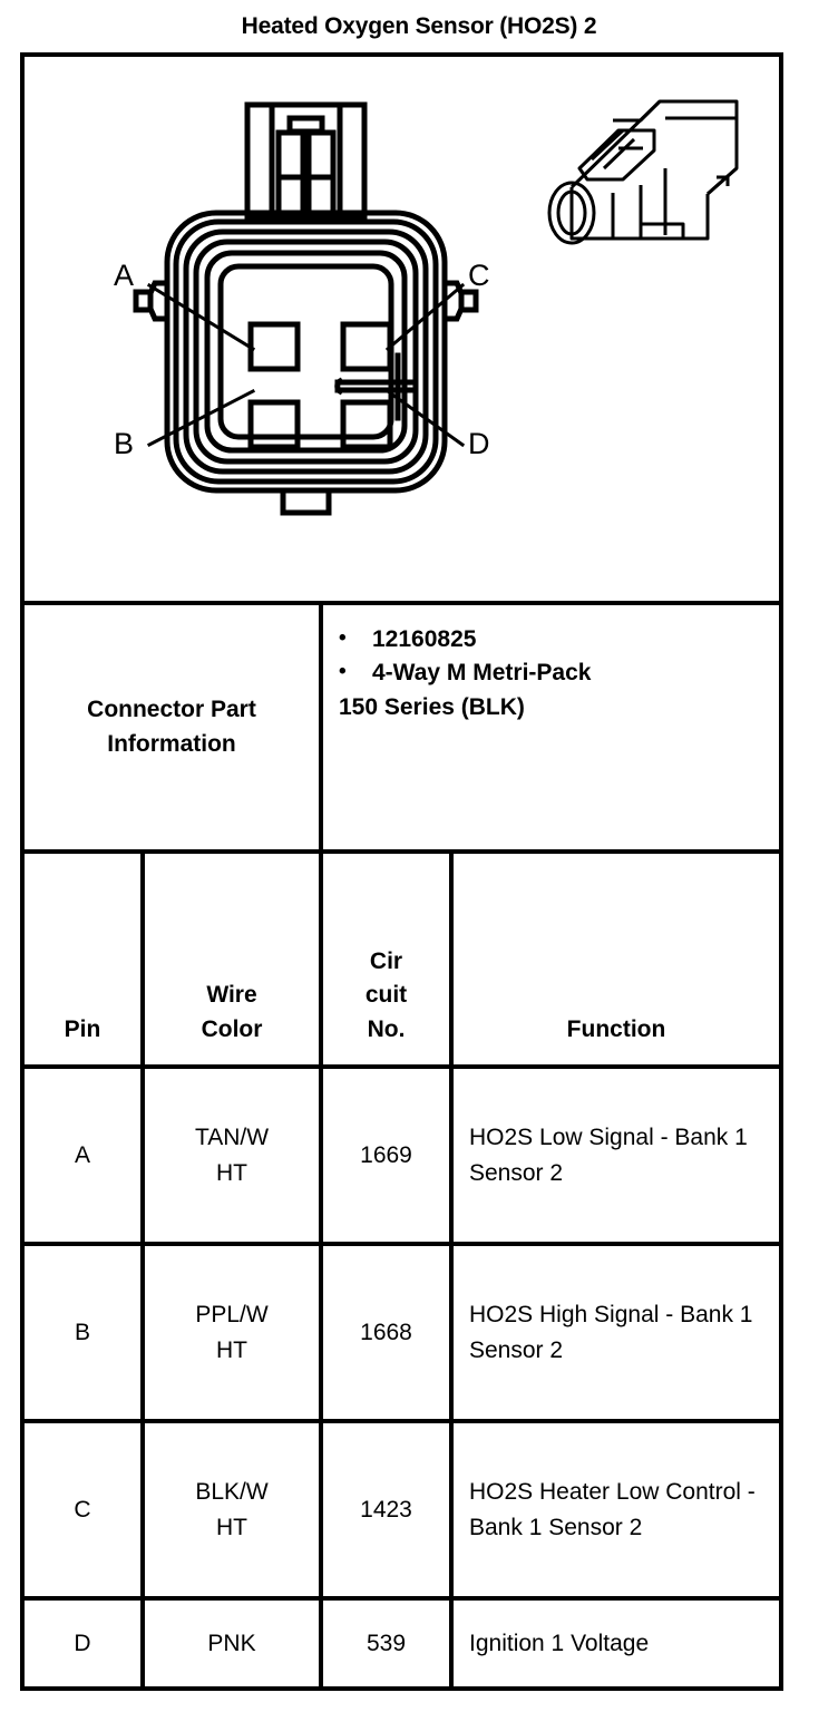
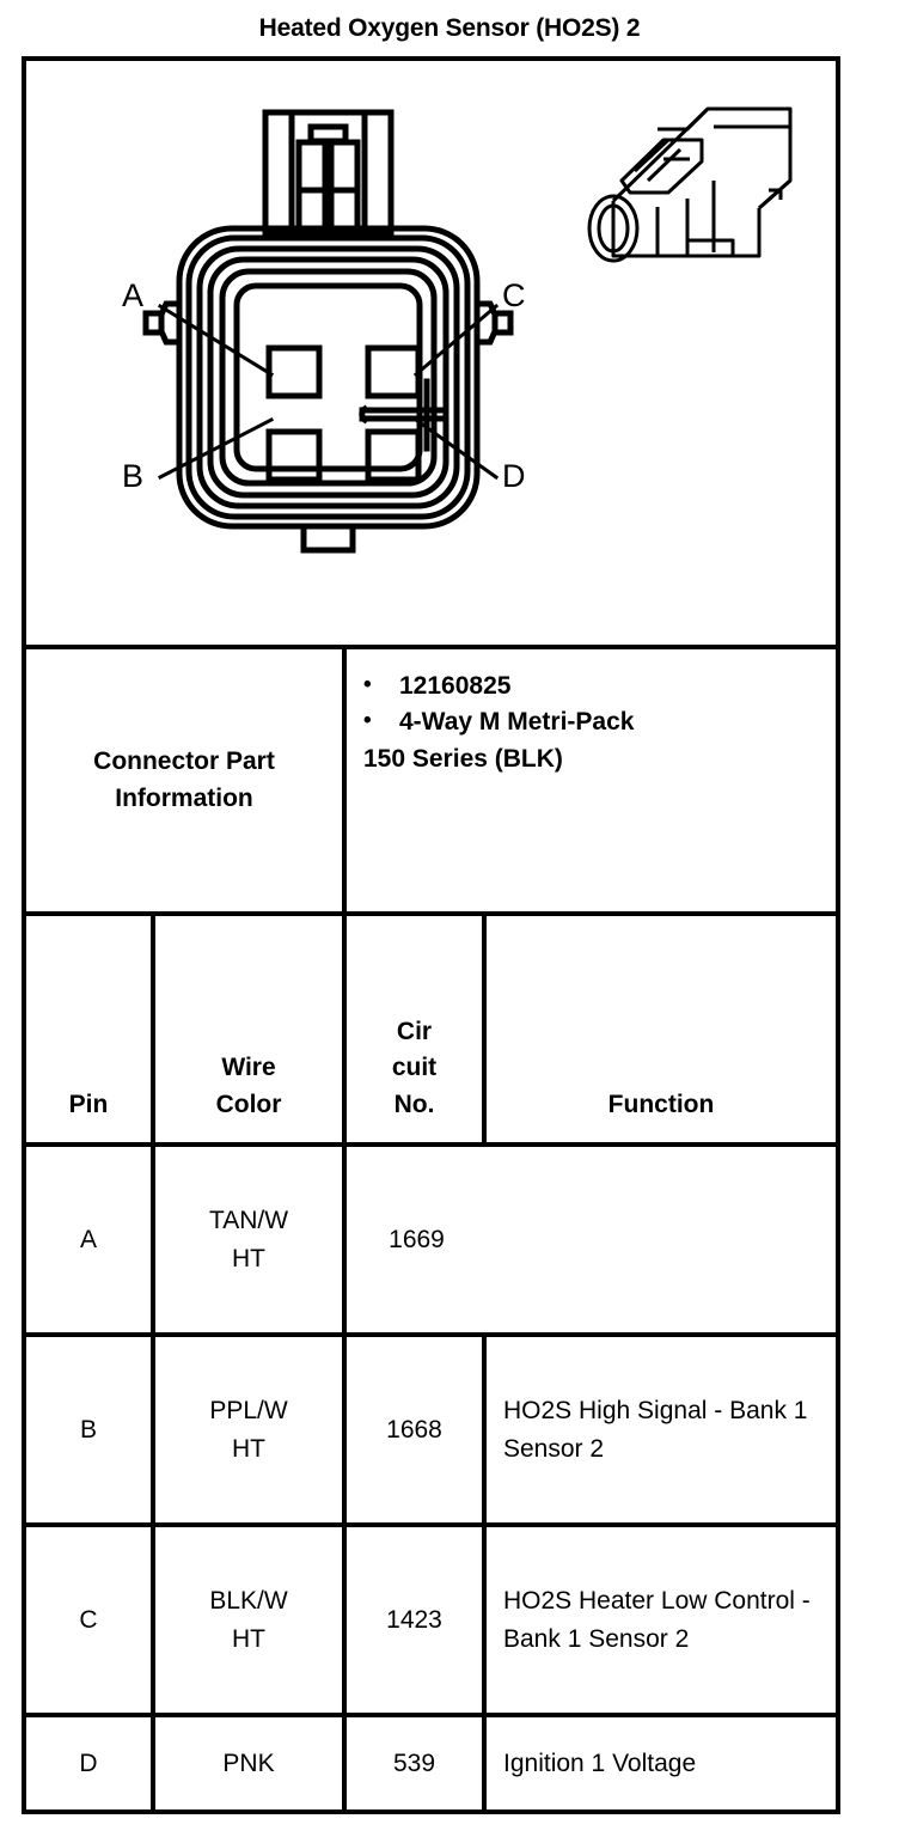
  Heated Oxygen Sensor (HO2S) 2
  A
  B
  C
  D
  Connector Part
  Information
  •
  12160825
  •
  4-Way M Metri-Pack
  150 Series (BLK)
  Pin
  Wire
  Color
  Cir
  cuit
  No.
  Function
  A
  TAN/W
  HT
  1669
- HO2S Low Signal - Bank 1 Sensor 2
  B
  PPL/W
  HT
  1668
  HO2S High Signal - Bank 1 Sensor 2
  C
  BLK/W
  HT
  1423
  HO2S Heater Low Control - Bank 1 Sensor 2
  D
  PNK
  539
  Ignition 1 Voltage
